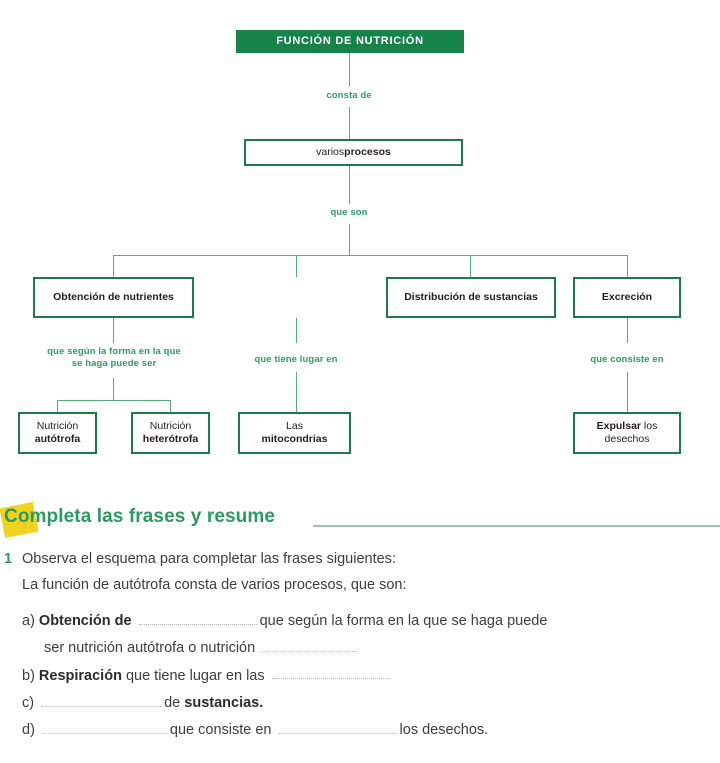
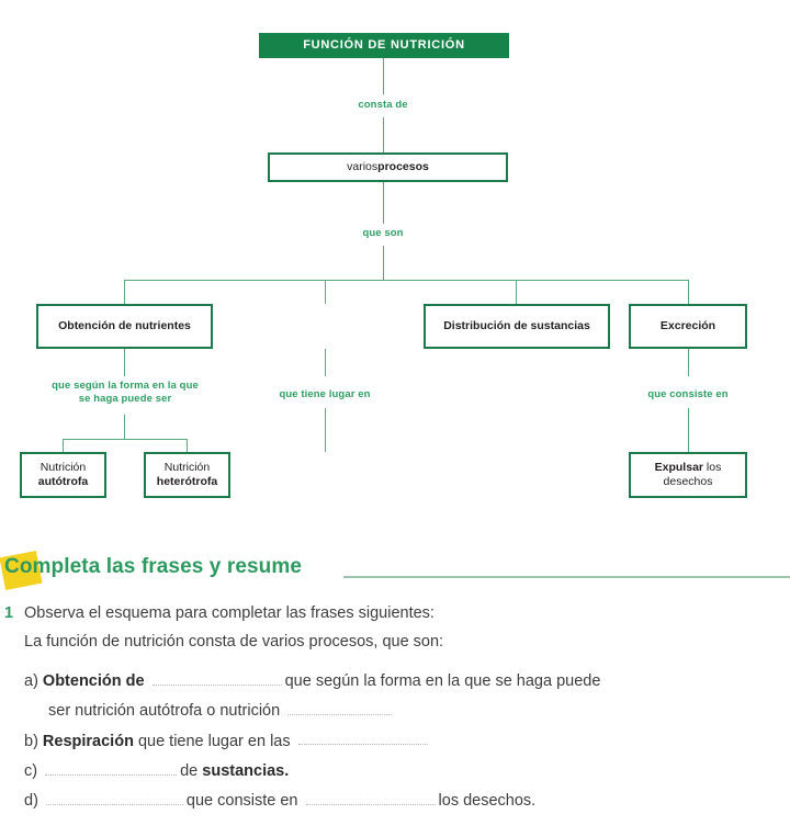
  FUNCIÓN DE NUTRICIÓN
  consta de
  varios
  procesos
  que son
  Obtención de nutrientes
  Distribución de sustancias
  Excreción
  que según la forma en la que
  se haga puede ser
  Nutrición
  autótrofa
  Nutrición
  heterótrofa
  que tiene lugar en
- Las
- mitocondrias
  que consiste en
  Expulsar los desechos
  Completa las frases y resume
  1
  Observa el esquema para completar las frases siguientes:
- La función de autótrofa consta de varios procesos, que son:
+ La función de nutrición consta de varios procesos, que son:
  a) Obtención de que según la forma en la que se haga puede
  ser nutrición autótrofa o nutrición
  b) Respiración que tiene lugar en las
  c) de sustancias.
  d) que consiste en los desechos.
